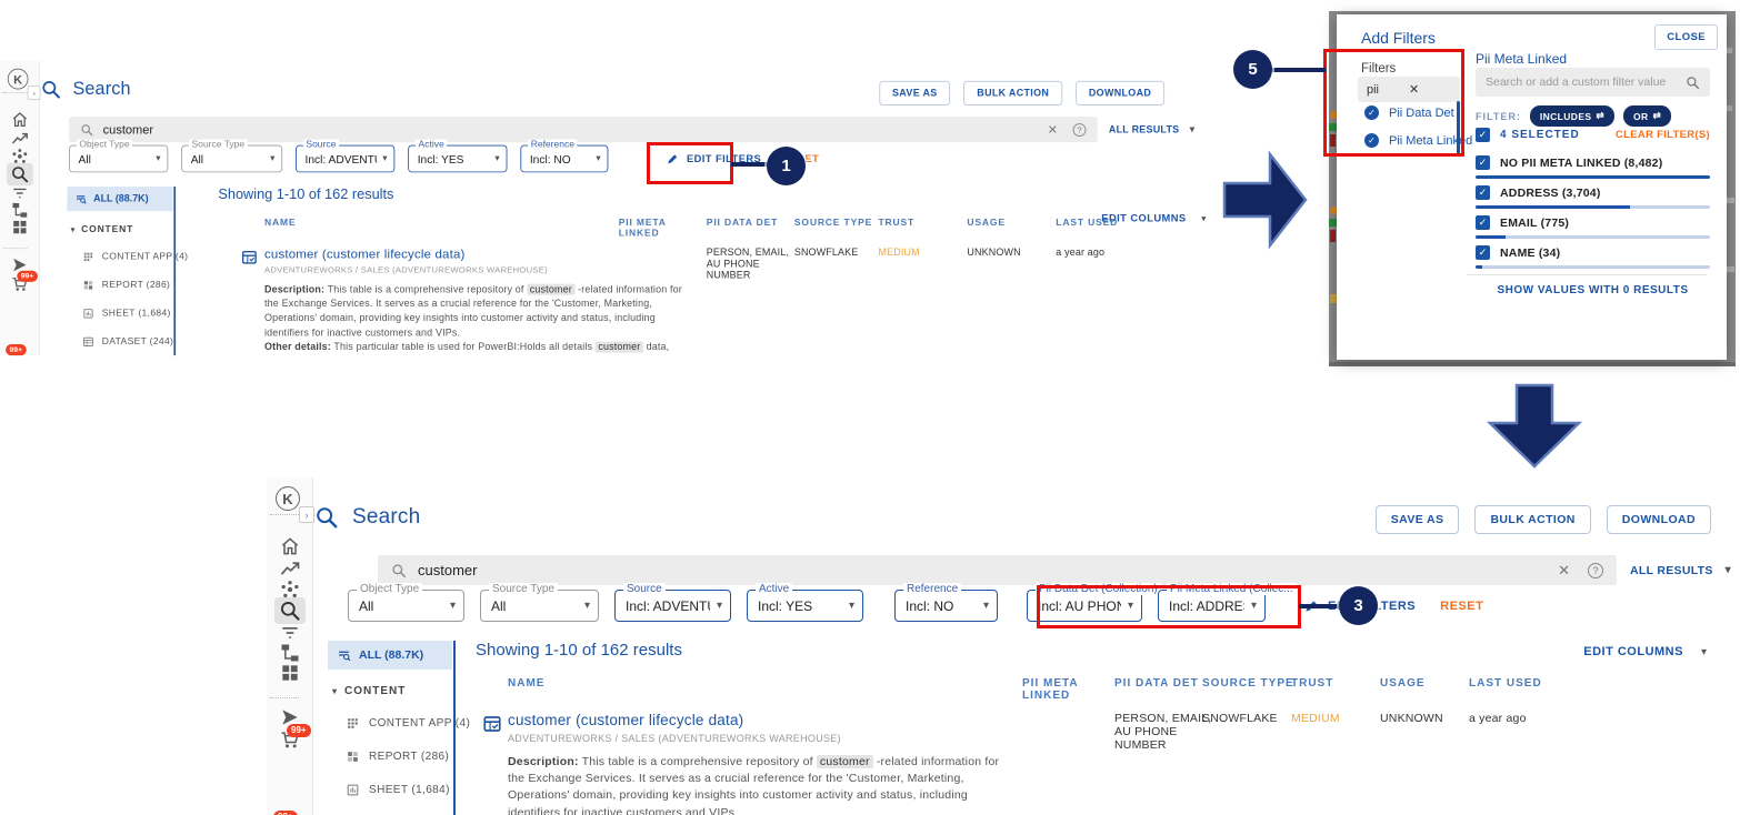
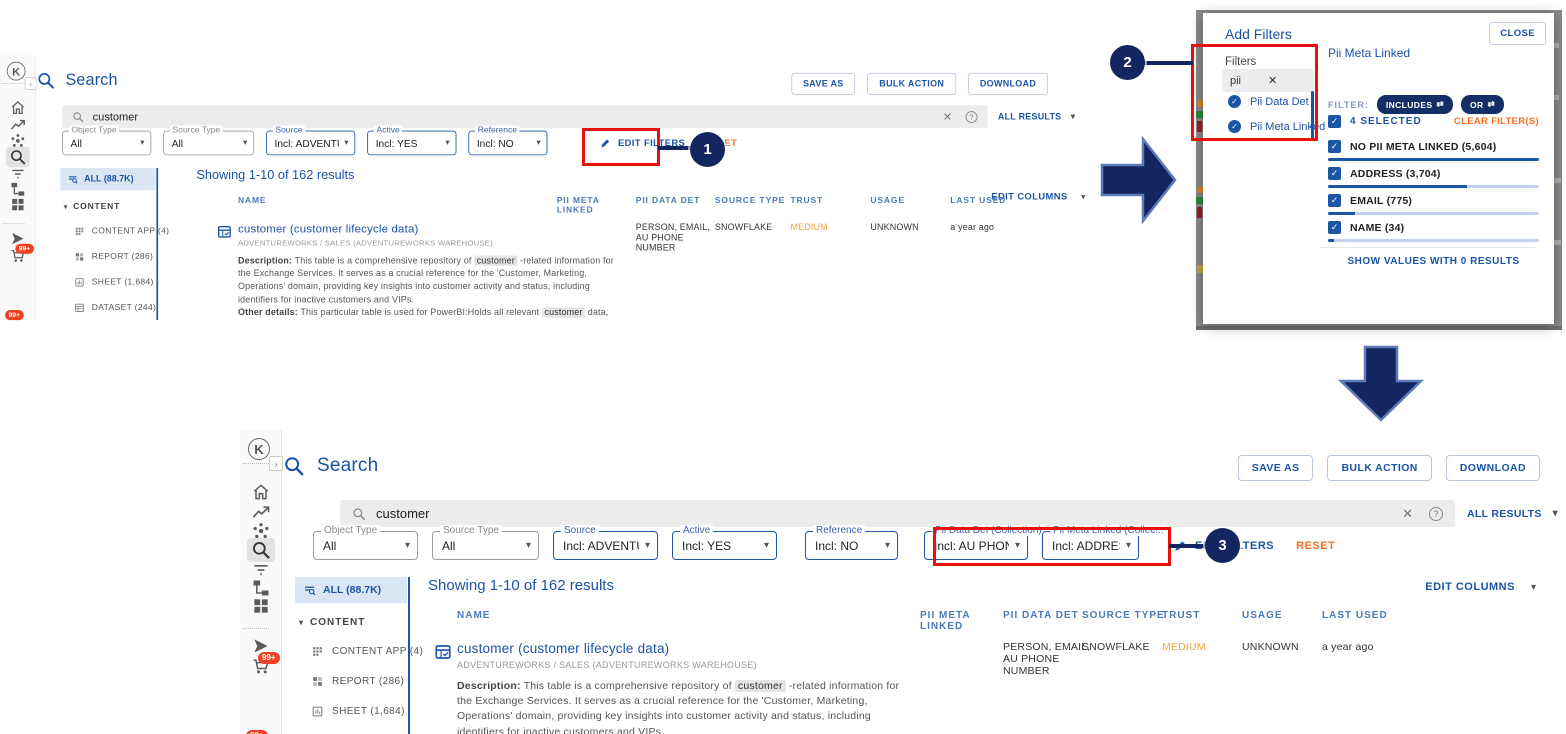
  K
  ›
  Search
  SAVE AS
  BULK ACTION
  DOWNLOAD
  customer
  ✕
  ?
  ALL RESULTS
  ▾
  Object Type
  All
  ▾
  Source Type
  All
  ▾
  Source
  ▾
  Active
  Incl: YES
  ▾
  Reference
  Incl: NO
  ▾
  EDIT FILTERS
  ALL (88.7K)
  CONTENT
  CONTENT APP (4)
  REPORT (286)
  SHEET (1,684)
  DATASET (244)
  Showing 1-10 of 162 results
  EDIT COLUMNS
  ▾
  NAME
  PII META LINKED
  PII DATA DET
  SOURCE TYPE
  TRUST
  USAGE
  LAST USED
  customer (customer lifecycle data)
  ADVENTUREWORKS / SALES (ADVENTUREWORKS WAREHOUSE)
  Description: This table is a comprehensive repository of customer -related information for the Exchange Services. It serves as a crucial reference for the 'Customer, Marketing, Operations' domain, providing key insights into customer activity and status, including identifiers for inactive customers and VIPs.
- Other details: This particular table is used for PowerBI:Holds all details customer data,
+ Other details: This particular table is used for PowerBI:Holds all relevant customer data,
  PERSON, EMAIL, AU PHONE NUMBER
  SNOWFLAKE
  MEDIUM
  UNKNOWN
  a year ago
  K
  ›
  99+
  Search
  SAVE AS
  BULK ACTION
  DOWNLOAD
  customer
  ✕
  ?
  ALL RESULTS
  ▾
  Object Type
  All
  ▾
  Source Type
  All
  ▾
  Source
  ▾
  Active
  Incl: YES
  ▾
  Reference
  Incl: NO
  ▾
  Pii Data Det (Collection)
  ▾
  Pii Meta Linked (Collec...
  ▾
  RESET
  ALL (88.7K)
  ▾
  CONTENT
  CONTENT APP (4)
  REPORT (286)
  SHEET (1,684)
  Showing 1-10 of 162 results
  EDIT COLUMNS
  ▾
  NAME
  PII META LINKED
  PII DATA DET
  SOURCE TYPE
  TRUST
  USAGE
  LAST USED
  customer (customer lifecycle data)
  ADVENTUREWORKS / SALES (ADVENTUREWORKS WAREHOUSE)
  Description: This table is a comprehensive repository of customer -related information for the Exchange Services. It serves as a crucial reference for the 'Customer, Marketing, Operations' domain, providing key insights into customer activity and status, including identifiers for inactive customers and VIPs.
  PERSON, EMAIL, AU PHONE NUMBER
  SNOWFLAKE
  MEDIUM
  UNKNOWN
  a year ago
  Add Filters
  CLOSE
  Filters
  pii
  ✕
  ✓
  Pii Data Det
  ✓
  Pii Meta Lined
  Pii Meta Linked
- Search or add a custom filter value
  FILTER:
  INCLUDES
  ⇄
  OR
  ⇄
  ✓
  4 SELECTED
  CLEAR FILTER(S)
  ✓
- NO PII META LINKED (8,482)
+ NO PII META LINKED (5,604)
  ✓
  ADDRESS (3,704)
  ✓
  EMAIL (775)
  ✓
  NAME (34)
  SHOW VALUES WITH 0 RESULTS
  1
- 5
+ 2
  3
